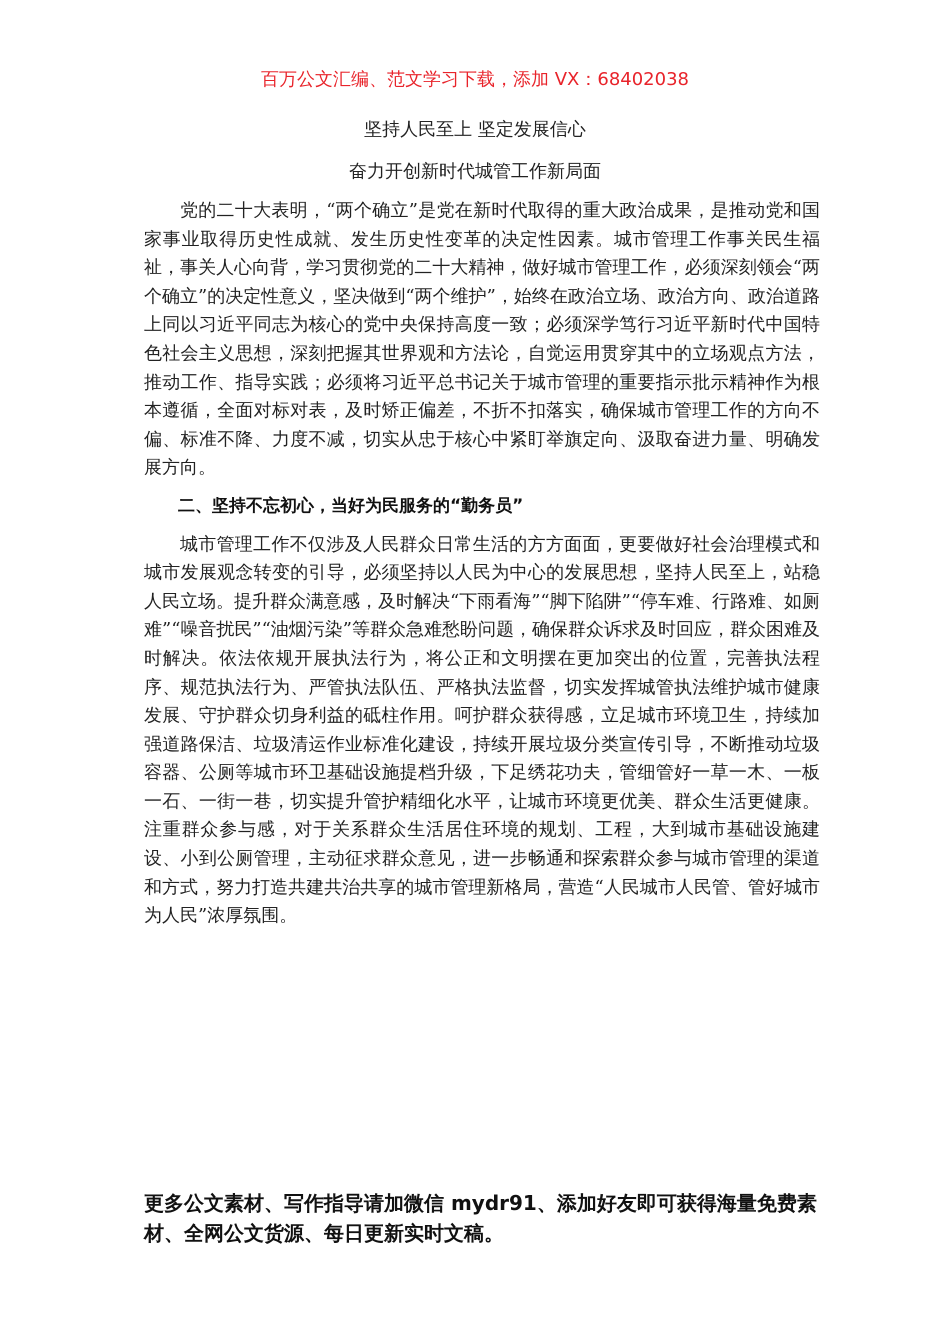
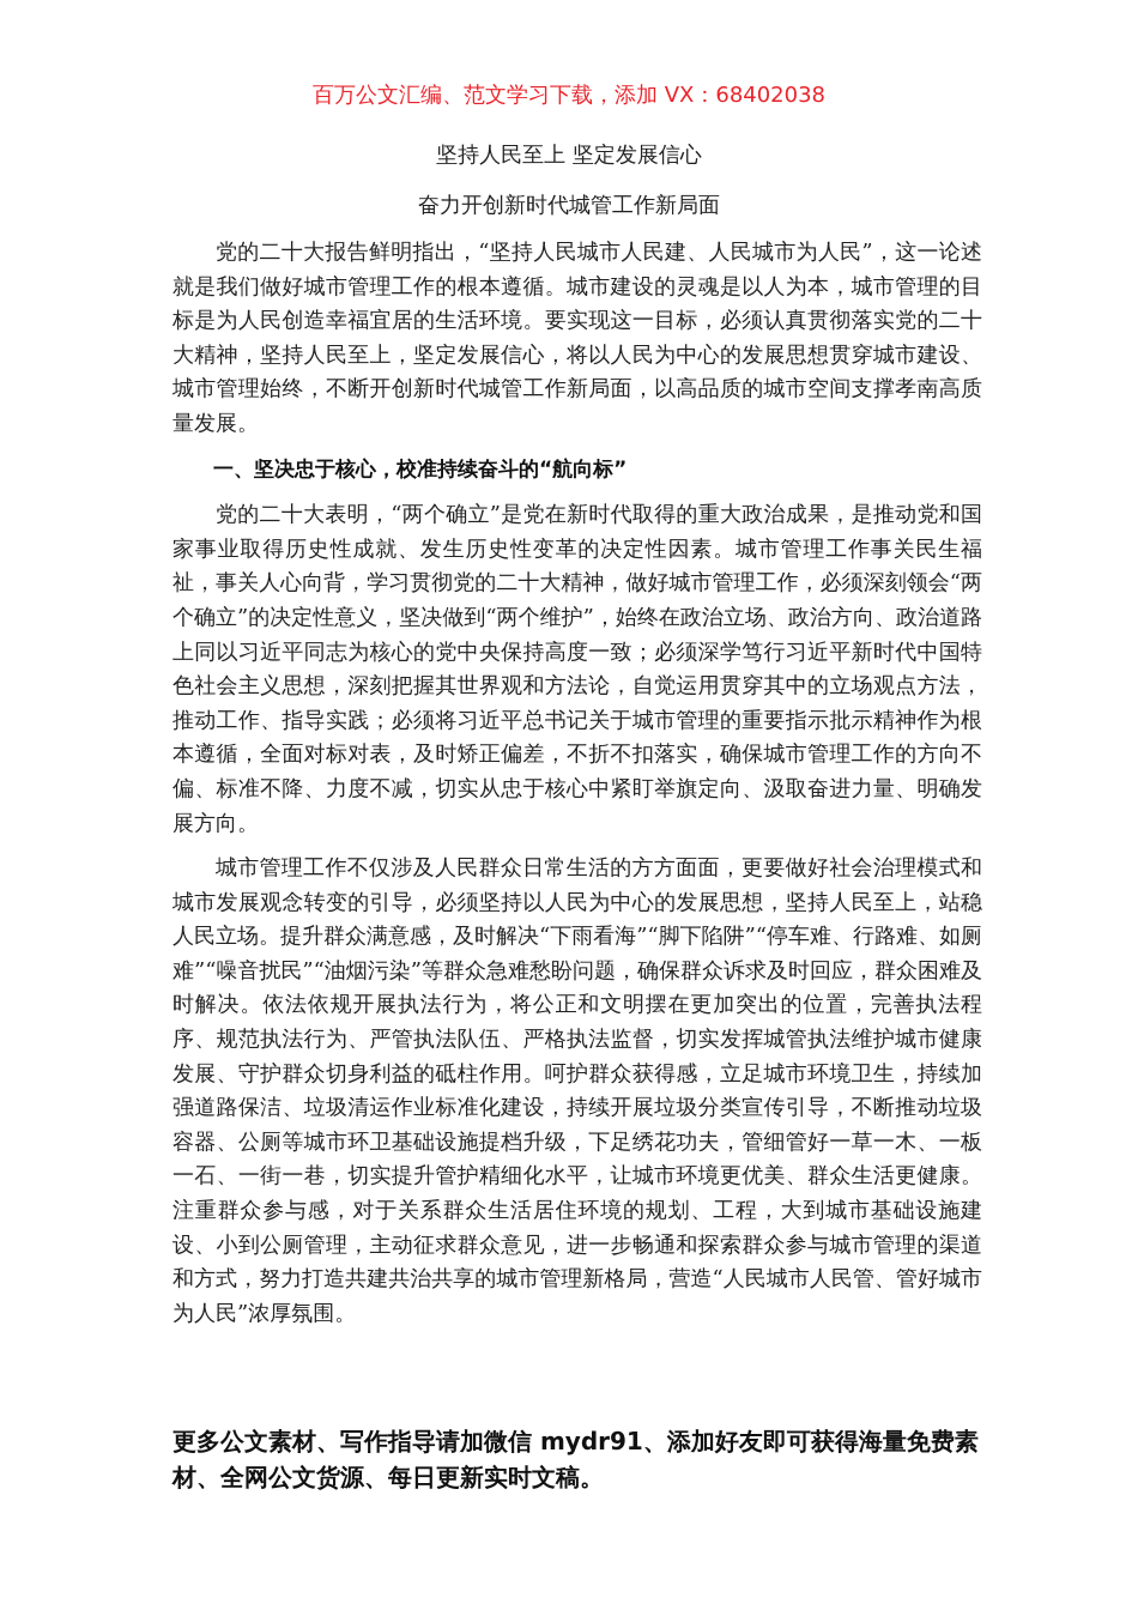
  百万公文汇编、范文学习下载，添加 VX：68402038
  坚持人民至上 坚定发展信心
  奋力开创新时代城管工作新局面
+ 党的二十大报告鲜明指出，“坚持人民城市人民建、人民城市为人民”，这一论述就是我们做好城市管理工作的根本遵循。城市建设的灵魂是以人为本，城市管理的目标是为人民创造幸福宜居的生活环境。要实现这一目标，必须认真贯彻落实党的二十大精神，坚持人民至上，坚定发展信心，将以人民为中心的发展思想贯穿城市建设、城市管理始终，不断开创新时代城管工作新局面，以高品质的城市空间支撑孝南高质量发展。
+ 一、坚决忠于核心，校准持续奋斗的“航向标”
  党的二十大表明，“两个确立”是党在新时代取得的重大政治成果，是推动党和国家事业取得历史性成就、发生历史性变革的决定性因素。城市管理工作事关民生福祉，事关人心向背，学习贯彻党的二十大精神，做好城市管理工作，必须深刻领会“两个确立”的决定性意义，坚决做到“两个维护”，始终在政治立场、政治方向、政治道路上同以习近平同志为核心的党中央保持高度一致；必须深学笃行习近平新时代中国特色社会主义思想，深刻把握其世界观和方法论，自觉运用贯穿其中的立场观点方法，推动工作、指导实践；必须将习近平总书记关于城市管理的重要指示批示精神作为根本遵循，全面对标对表，及时矫正偏差，不折不扣落实，确保城市管理工作的方向不偏、标准不降、力度不减，切实从忠于核心中紧盯举旗定向、汲取奋进力量、明确发展方向。
- 二、坚持不忘初心，当好为民服务的“勤务员”
  城市管理工作不仅涉及人民群众日常生活的方方面面，更要做好社会治理模式和城市发展观念转变的引导，必须坚持以人民为中心的发展思想，坚持人民至上，站稳人民立场。提升群众满意感，及时解决“下雨看海”“脚下陷阱”“停车难、行路难、如厕难”“噪音扰民”“油烟污染”等群众急难愁盼问题，确保群众诉求及时回应，群众困难及时解决。依法依规开展执法行为，将公正和文明摆在更加突出的位置，完善执法程序、规范执法行为、严管执法队伍、严格执法监督，切实发挥城管执法维护城市健康发展、守护群众切身利益的砥柱作用。呵护群众获得感，立足城市环境卫生，持续加强道路保洁、垃圾清运作业标准化建设，持续开展垃圾分类宣传引导，不断推动垃圾容器、公厕等城市环卫基础设施提档升级，下足绣花功夫，管细管好一草一木、一板一石、一街一巷，切实提升管护精细化水平，让城市环境更优美、群众生活更健康。注重群众参与感，对于关系群众生活居住环境的规划、工程，大到城市基础设施建设、小到公厕管理，主动征求群众意见，进一步畅通和探索群众参与城市管理的渠道和方式，努力打造共建共治共享的城市管理新格局，营造“人民城市人民管、管好城市为人民”浓厚氛围。
  更多公文素材、写作指导请加微信 mydr91、添加好友即可获得海量免费素材、全网公文货源、每日更新实时文稿。
